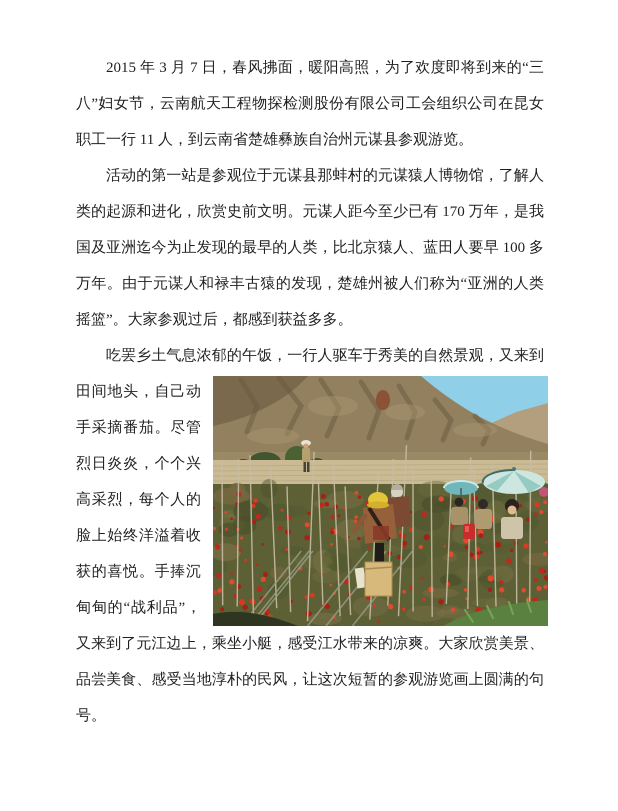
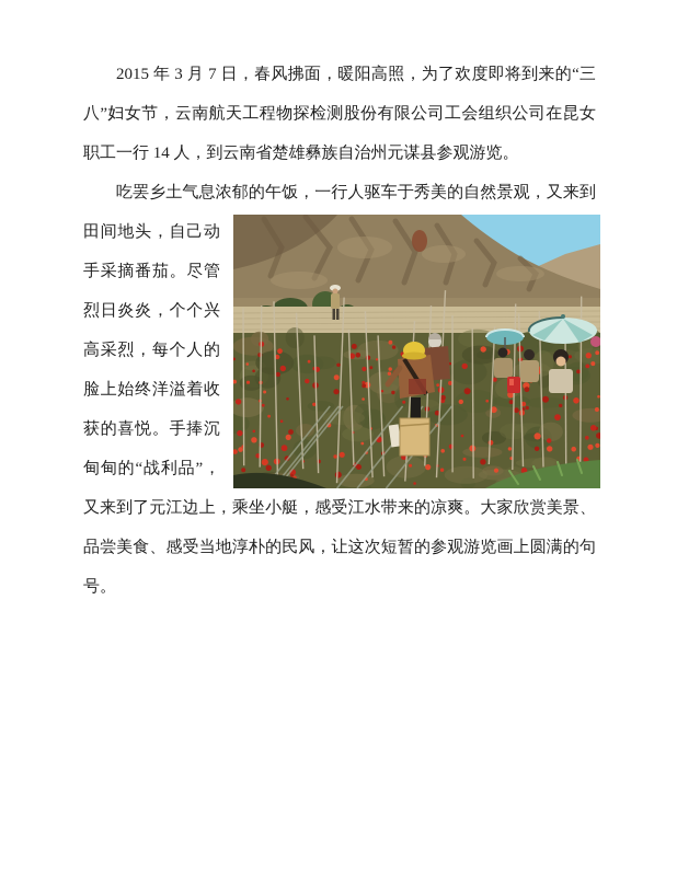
- 2015 年 3 月 7 日，春风拂面，暖阳高照，为了欢度即将到来的“三八”妇女节，云南航天工程物探检测股份有限公司工会组织公司在昆女职工一行 11 人，到云南省楚雄彝族自治州元谋县参观游览。
+ 2015 年 3 月 7 日，春风拂面，暖阳高照，为了欢度即将到来的“三八”妇女节，云南航天工程物探检测股份有限公司工会组织公司在昆女职工一行 14 人，到云南省楚雄彝族自治州元谋县参观游览。
- 活动的第一站是参观位于元谋县那蚌村的元谋猿人博物馆，了解人类的起源和进化，欣赏史前文明。元谋人距今至少已有 170 万年，是我国及亚洲迄今为止发现的最早的人类，比北京猿人、蓝田人要早 100 多万年。由于元谋人和禄丰古猿的发现，楚雄州被人们称为“亚洲的人类摇篮”。大家参观过后，都感到获益多多。
  吃罢乡土气息浓郁的午饭，一行人驱车于秀美的自然景观，又 来到田间地头，自己动手采摘番茄。尽管烈日炎炎，个个兴高采烈，每个人的脸上始终洋溢着收获的喜悦。手捧沉甸甸的“战利品”，又来到了元江边上，乘坐小艇，感受江水带来的凉爽。大家欣赏美景、品尝美食、感受当地淳朴的民风，让这次短暂的参观游览画上圆满的句号。
